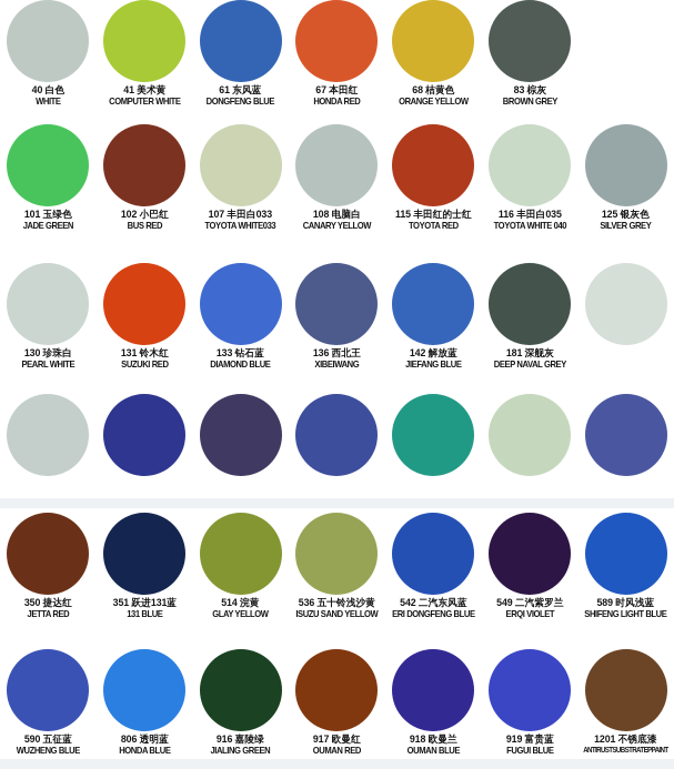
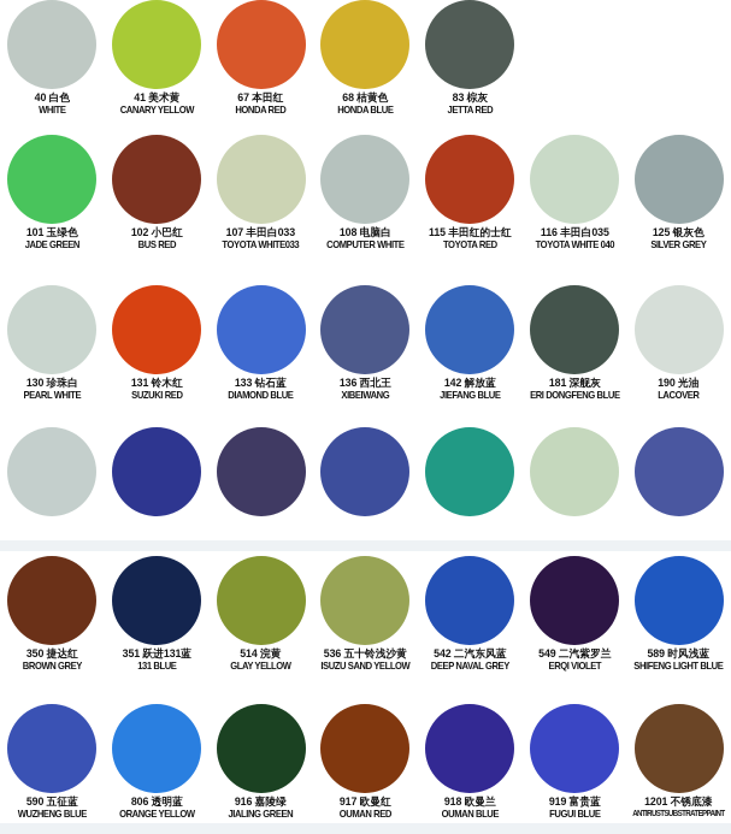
  40 白色
  WHITE
  41 美术黄
- COMPUTER WHITE
+ CANARY YELLOW
- 61 东风蓝
- DONGFENG BLUE
  67 本田红
  HONDA RED
  68 桔黄色
- ORANGE YELLOW
+ HONDA BLUE
  83 棕灰
- BROWN GREY
+ JETTA RED
  101 玉绿色
  JADE GREEN
  102 小巴红
  BUS RED
  107 丰田白033
  TOYOTA WHITE033
  108 电脑白
- CANARY YELLOW
+ COMPUTER WHITE
  115 丰田红的士红
  TOYOTA RED
  116 丰田白035
  TOYOTA WHITE 040
  125 银灰色
  SILVER GREY
  130 珍珠白
  PEARL WHITE
  131 铃木红
  SUZUKI RED
  133 钻石蓝
  DIAMOND BLUE
  136 西北王
  XIBEIWANG
  142 解放蓝
  JIEFANG BLUE
  181 深舰灰
- DEEP NAVAL GREY
+ ERI DONGFENG BLUE
+ 190 光油
+ LACOVER
  350 捷达红
- JETTA RED
+ BROWN GREY
  351 跃进131蓝
  131 BLUE
  514 浣黄
  GLAY YELLOW
  536 五十铃浅沙黄
  ISUZU SAND YELLOW
  542 二汽东风蓝
- ERI DONGFENG BLUE
+ DEEP NAVAL GREY
  549 二汽紫罗兰
  ERQI VIOLET
  589 时风浅蓝
  SHIFENG LIGHT BLUE
  590 五征蓝
  WUZHENG BLUE
  806 透明蓝
- HONDA BLUE
+ ORANGE YELLOW
  916 嘉陵绿
  JIALING GREEN
  917 欧曼红
  OUMAN RED
  918 欧曼兰
  OUMAN BLUE
  919 富贵蓝
  FUGUI BLUE
  1201 不锈底漆
